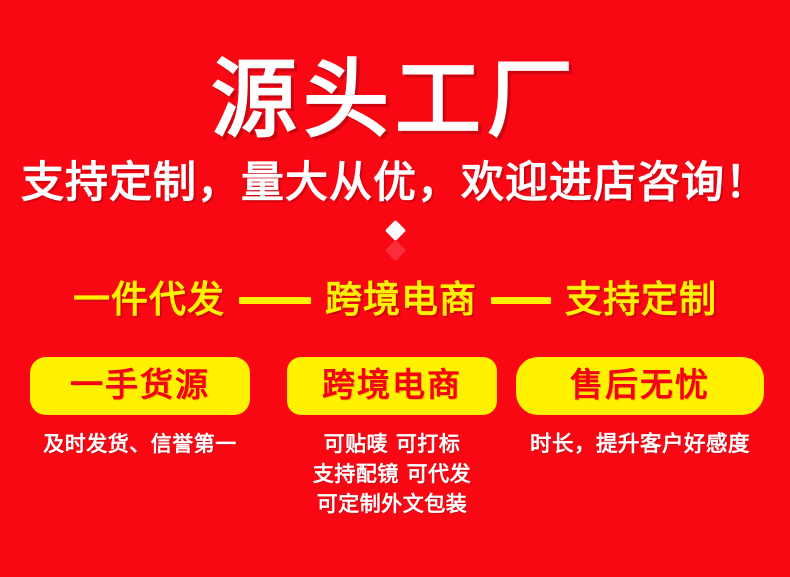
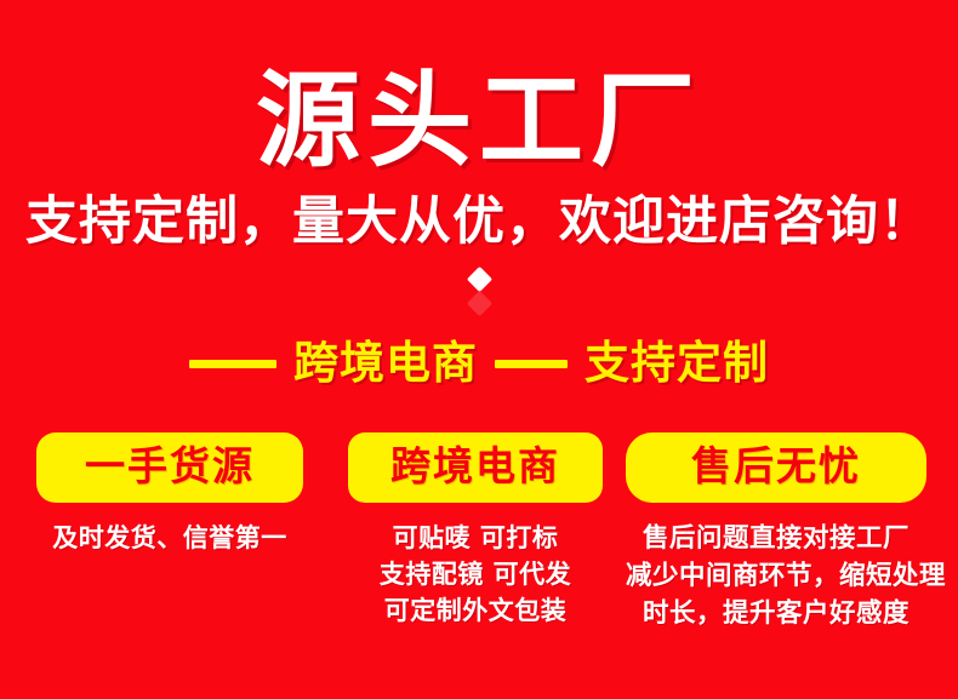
  源头工厂
  支持定制，量大从优，欢迎进店咨询！
- 一件代发
  跨境电商
  支持定制
  一手货源
  及时发货、信誉第一
  跨境电商
  可贴唛 可打标
  支持配镜 可代发
  可定制外文包装
  售后无忧
+ 售后问题直接对接工厂
+ 减少中间商环节，缩短处理
  时长，提升客户好感度
